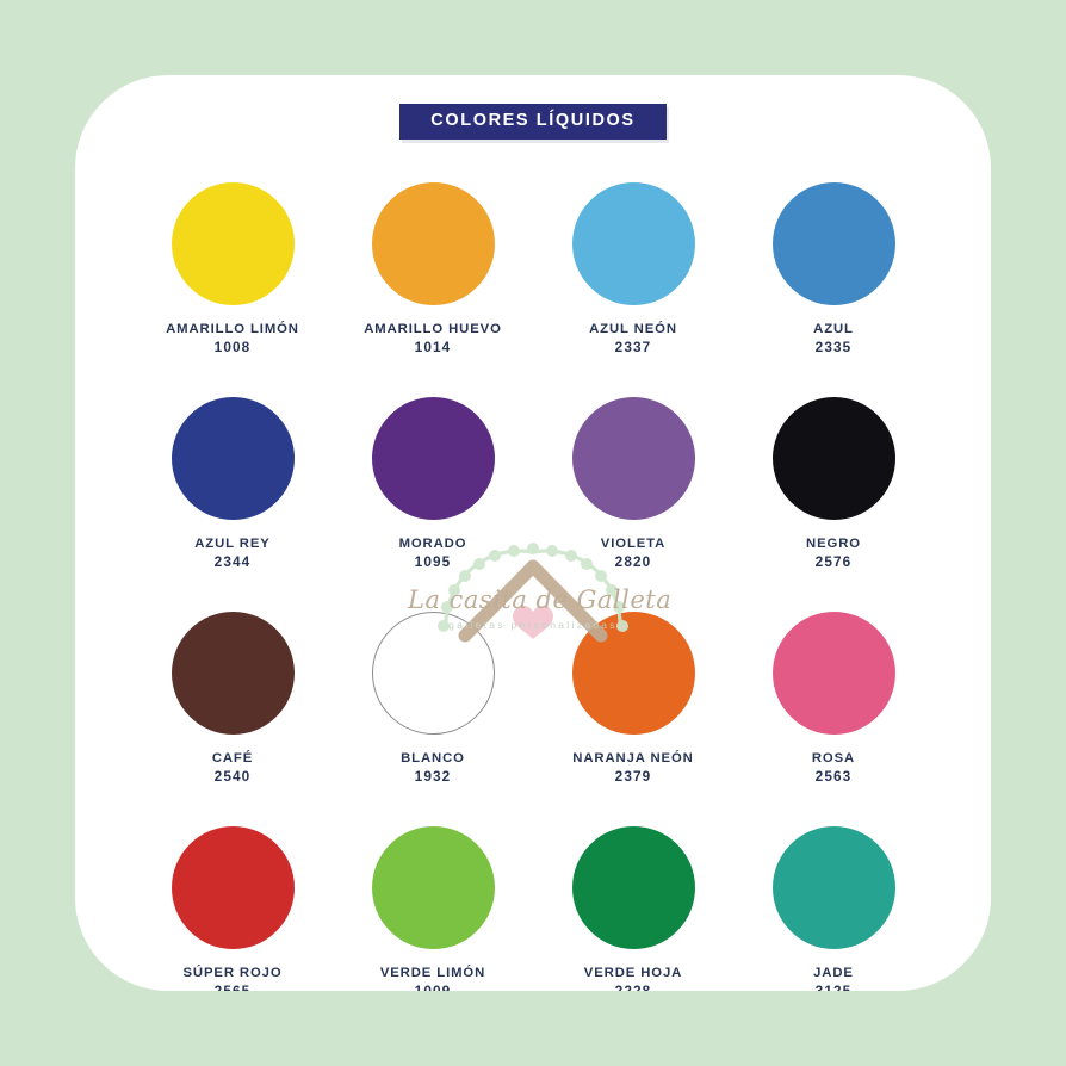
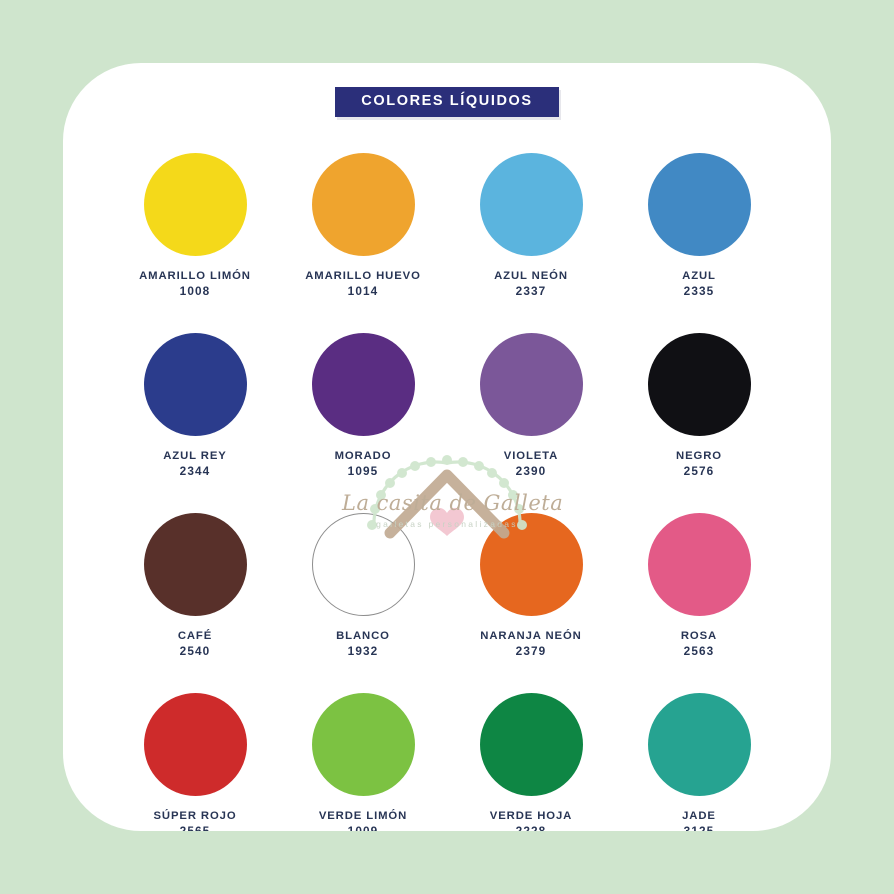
  COLORES LÍQUIDOS
  AMARILLO LIMÓN
  1008
  AMARILLO HUEVO
  1014
  AZUL NEÓN
  2337
  AZUL
  2335
  AZUL REY
  2344
  MORADO
  1095
  VIOLETA
- 2820
+ 2390
  NEGRO
  2576
  CAFÉ
  2540
  BLANCO
  1932
  NARANJA NEÓN
  2379
  ROSA
  2563
  SÚPER ROJO
  2565
  VERDE LIMÓN
  1009
  VERDE HOJA
  2228
  JADE
  3125
  La casita de Galleta
  galletas personalizadas
